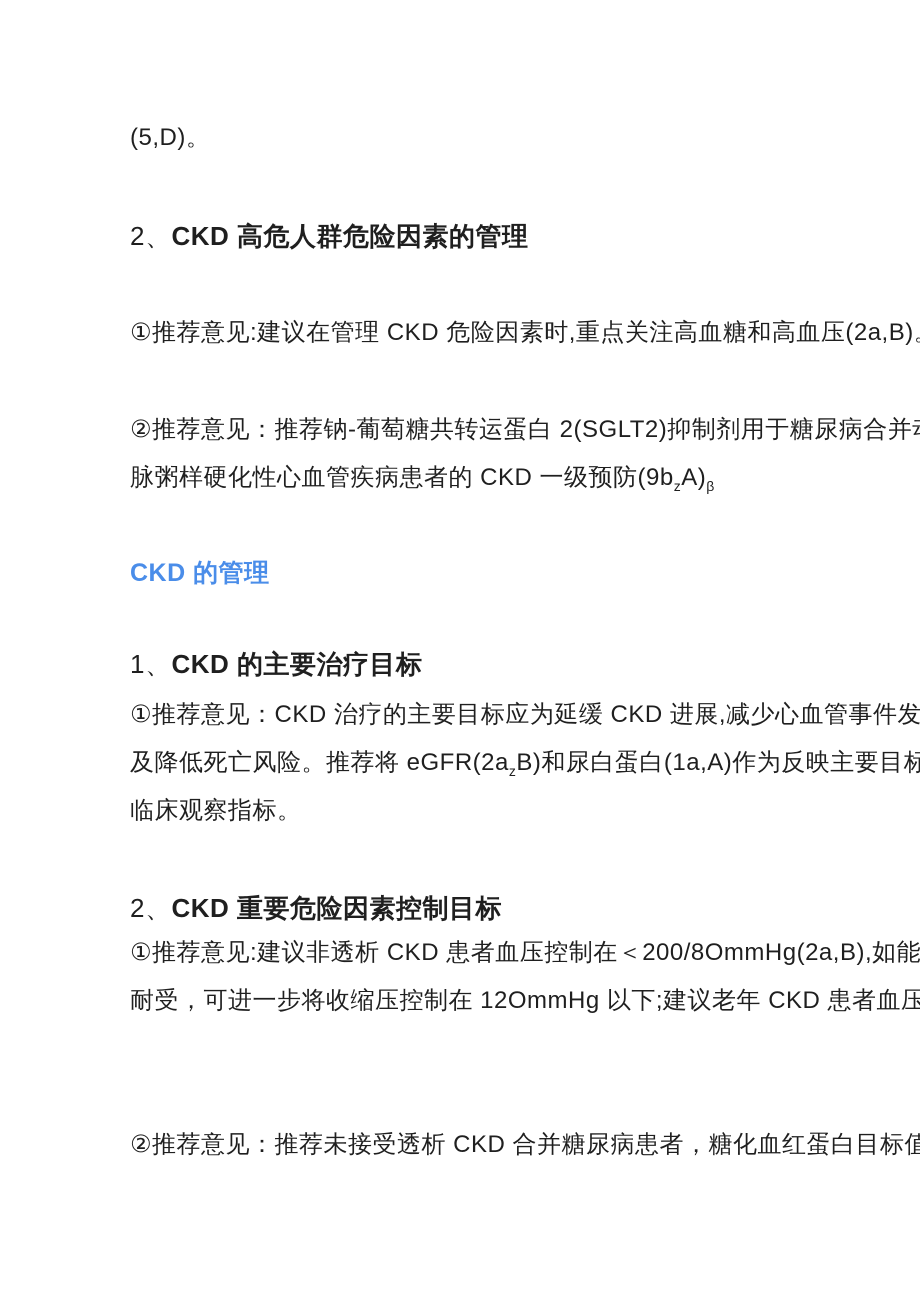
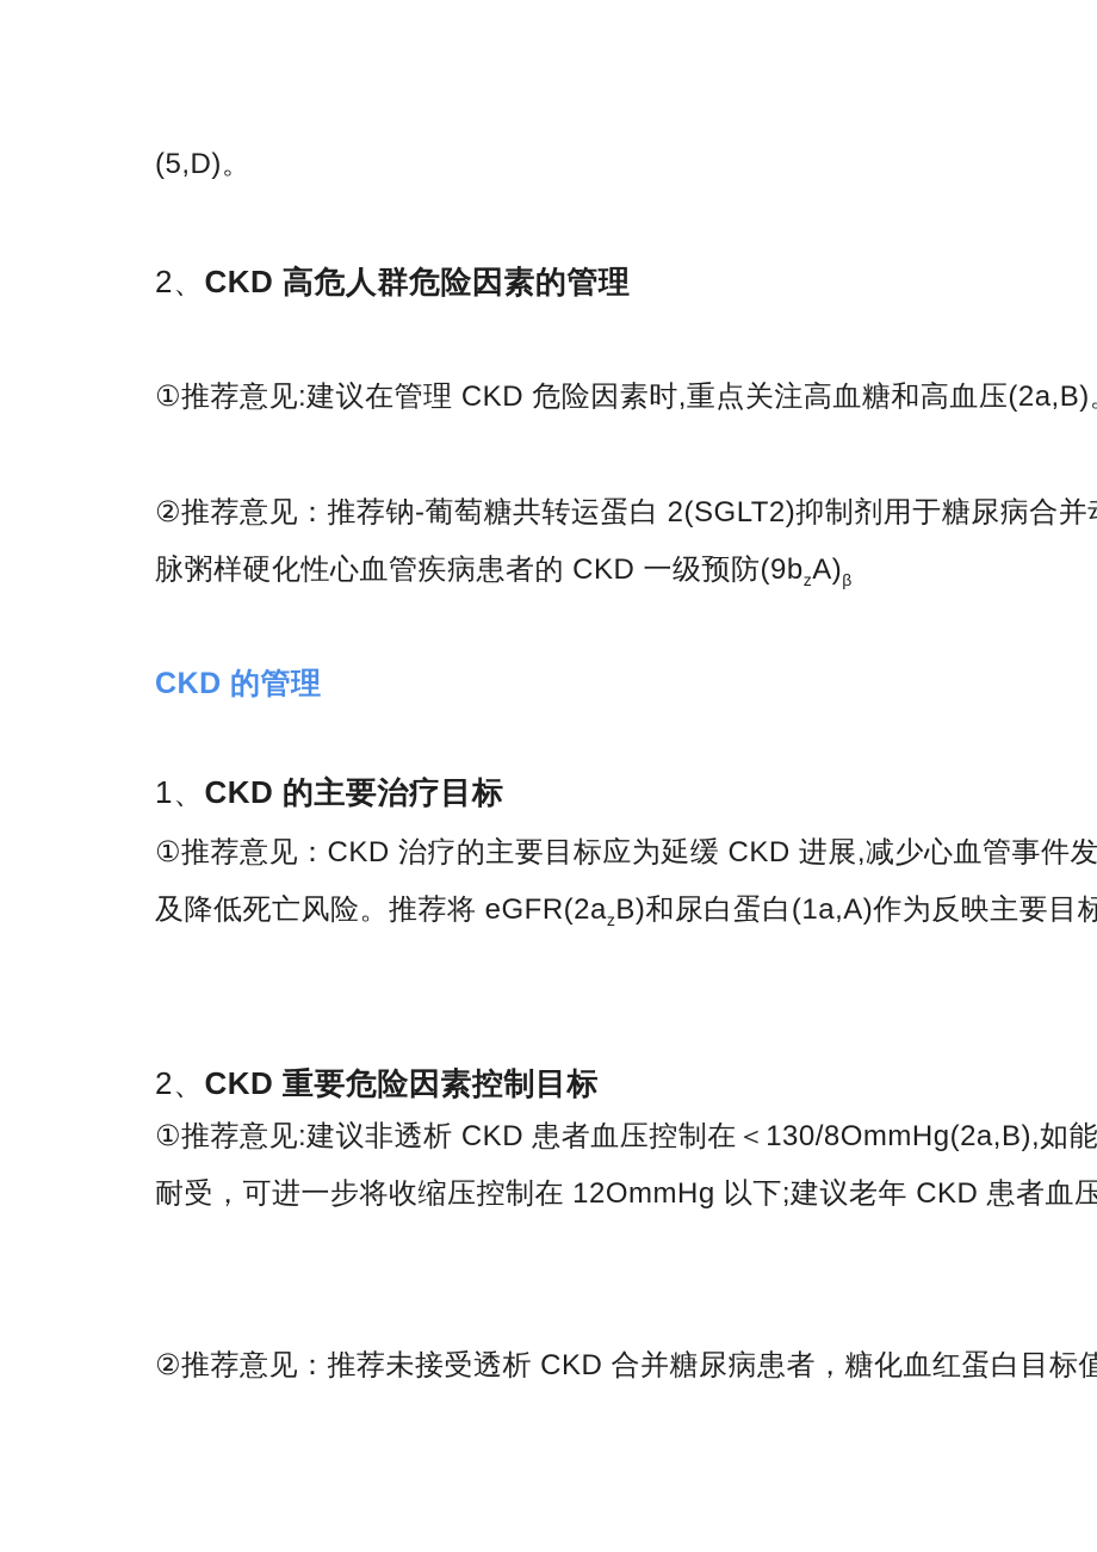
  (5,D)。
  2、CKD 高危人群危险因素的管理
  ①推荐意见:建议在管理 CKD 危险因素时,重点关注高血糖和高血压(2a,B)
  ②推荐意见：推荐钠-葡萄糖共转运蛋白 2(SGLT2)抑制剂用于糖尿病合并
  脉粥样硬化性心血管疾病患者的 CKD 一级预防(9bzA)β
  CKD 的管理
  1、CKD 的主要治疗目标
  ①推荐意见：CKD 治疗的主要目标应为延缓 CKD 进展,减少心血管事件发
  及降低死亡风险。推荐将 eGFR(2azB)和尿白蛋白(1a,A)作为反映主要目标
- 临床观察指标。
  2、CKD 重要危险因素控制目标
- ①推荐意见:建议非透析 CKD 患者血压控制在＜200/8OmmHg(2a,B),如能
+ ①推荐意见:建议非透析 CKD 患者血压控制在＜130/8OmmHg(2a,B),如能
  耐受，可进一步将收缩压控制在 12OmmHg 以下;建议老年 CKD 患者血压
  ②推荐意见：推荐未接受透析 CKD 合并糖尿病患者，糖化血红蛋白目标值
